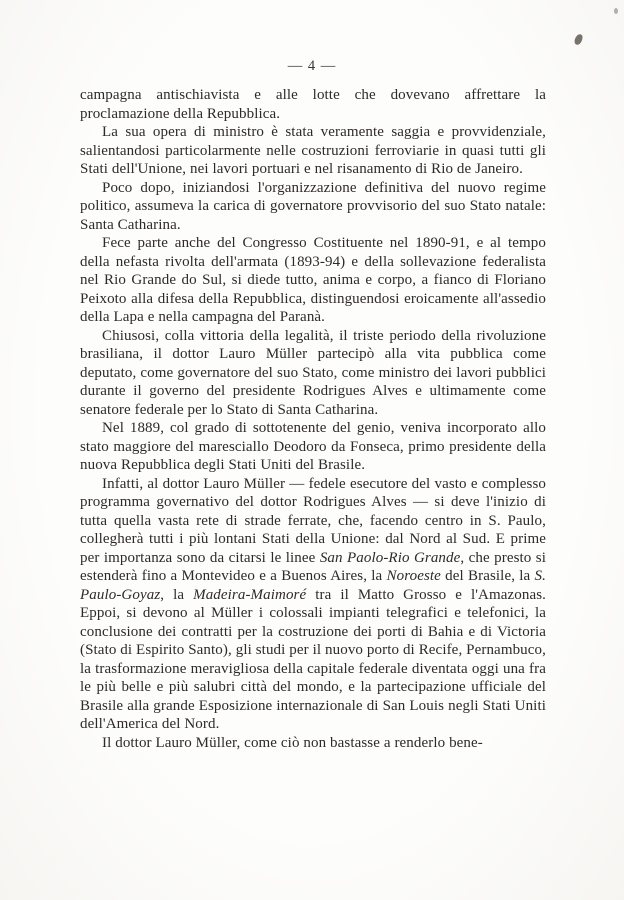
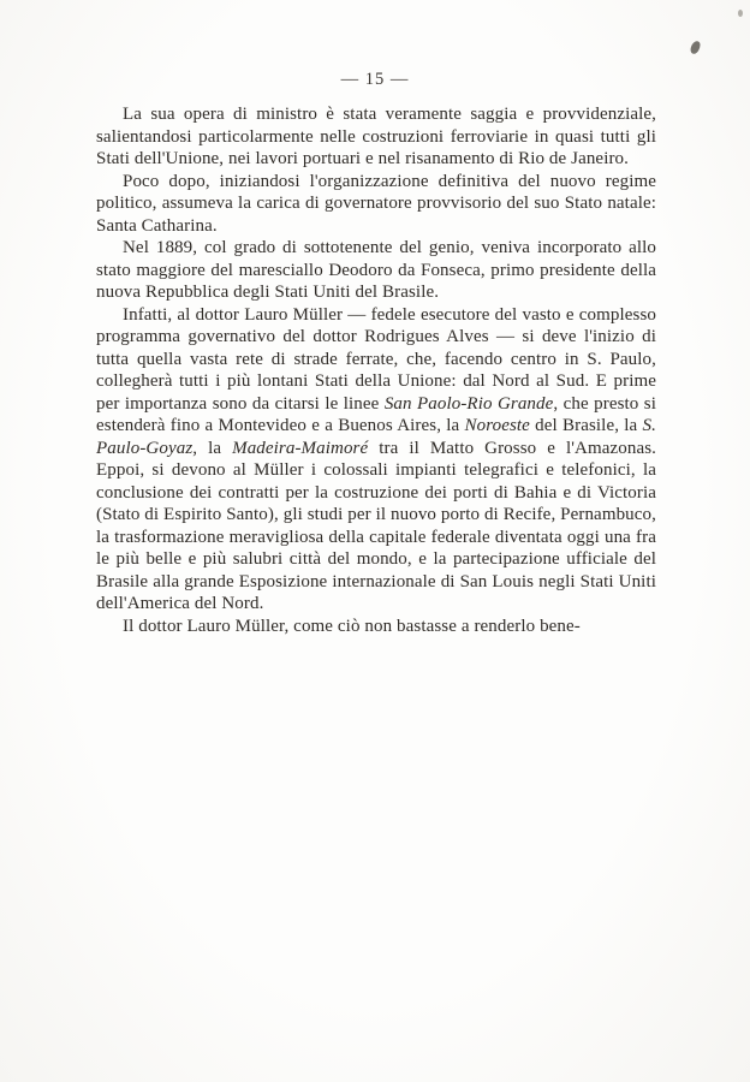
- — 4 —
+ — 15 —
- campagna antischiavista e alle lotte che dovevano affrettare la proclamazione della Repubblica.
  La sua opera di ministro è stata veramente saggia e provvidenziale, salientandosi particolarmente nelle costruzioni ferroviarie in quasi tutti gli Stati dell'Unione, nei lavori portuari e nel risanamento di Rio de Janeiro.
  Poco dopo, iniziandosi l'organizzazione definitiva del nuovo regime politico, assumeva la carica di governatore provvisorio del suo Stato natale: Santa Catharina.
- Fece parte anche del Congresso Costituente nel 1890-91, e al tempo della nefasta rivolta dell'armata (1893-94) e della sollevazione federalista nel Rio Grande do Sul, si diede tutto, anima e corpo, a fianco di Floriano Peixoto alla difesa della Repubblica, distinguendosi eroicamente all'assedio della Lapa e nella campagna del Paranà.
- Chiusosi, colla vittoria della legalità, il triste periodo della rivoluzione brasiliana, il dottor Lauro Müller partecipò alla vita pubblica come deputato, come governatore del suo Stato, come ministro dei lavori pubblici durante il governo del presidente Rodrigues Alves e ultimamente come senatore federale per lo Stato di Santa Catharina.
  Nel 1889, col grado di sottotenente del genio, veniva incorporato allo stato maggiore del maresciallo Deodoro da Fonseca, primo presidente della nuova Repubblica degli Stati Uniti del Brasile.
  Infatti, al dottor Lauro Müller — fedele esecutore del vasto e complesso programma governativo del dottor Rodrigues Alves — si deve l'inizio di tutta quella vasta rete di strade ferrate, che, facendo centro in S. Paulo, collegherà tutti i più lontani Stati della Unione: dal Nord al Sud. E prime per importanza sono da citarsi le linee San Paolo-Rio Grande, che presto si estenderà fino a Montevideo e a Buenos Aires, la Noroeste del Brasile, la S. Paulo-Goyaz, la Madeira-Maimoré tra il Matto Grosso e l'Amazonas. Eppoi, si devono al Müller i colossali impianti telegrafici e telefonici, la conclusione dei contratti per la costruzione dei porti di Bahia e di Victoria (Stato di Espirito Santo), gli studi per il nuovo porto di Recife, Pernambuco, la trasformazione meravigliosa della capitale federale diventata oggi una fra le più belle e più salubri città del mondo, e la partecipazione ufficiale del Brasile alla grande Esposizione internazionale di San Louis negli Stati Uniti dell'America del Nord.
  Il dottor Lauro Müller, come ciò non bastasse a renderlo bene-
